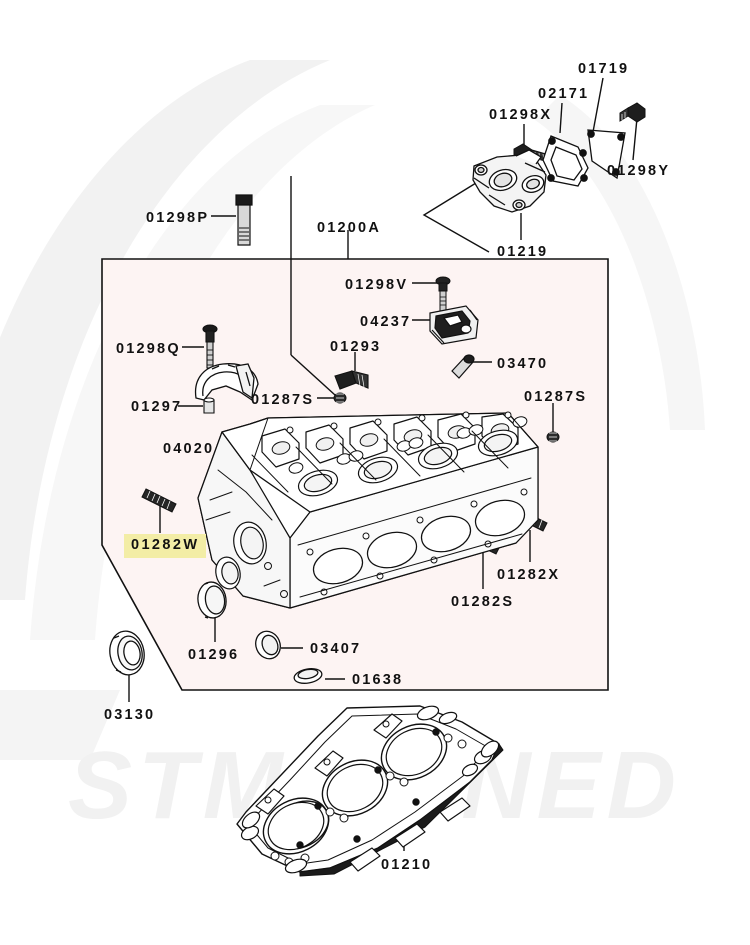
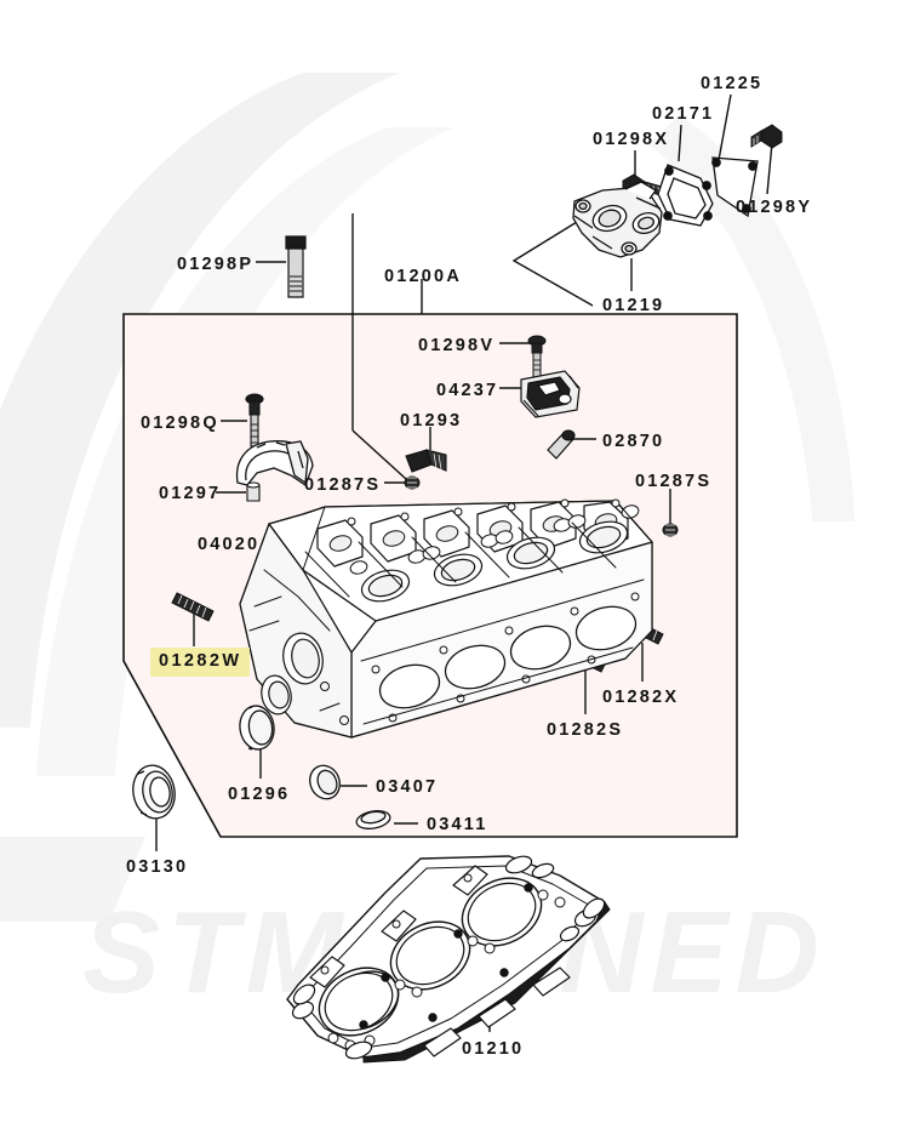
  STMNED
- 01719
+ 01225
  02171
  01298X
  01298Y
  01219
  01298P
  01200A
  01298V
  04237
  01293
- 03470
+ 02870
  01298Q
  01297
  01287S
  01287S
  04020
  01282W
  01282X
  01282S
  01296
  03407
- 01638
+ 03411
  03130
  01210
